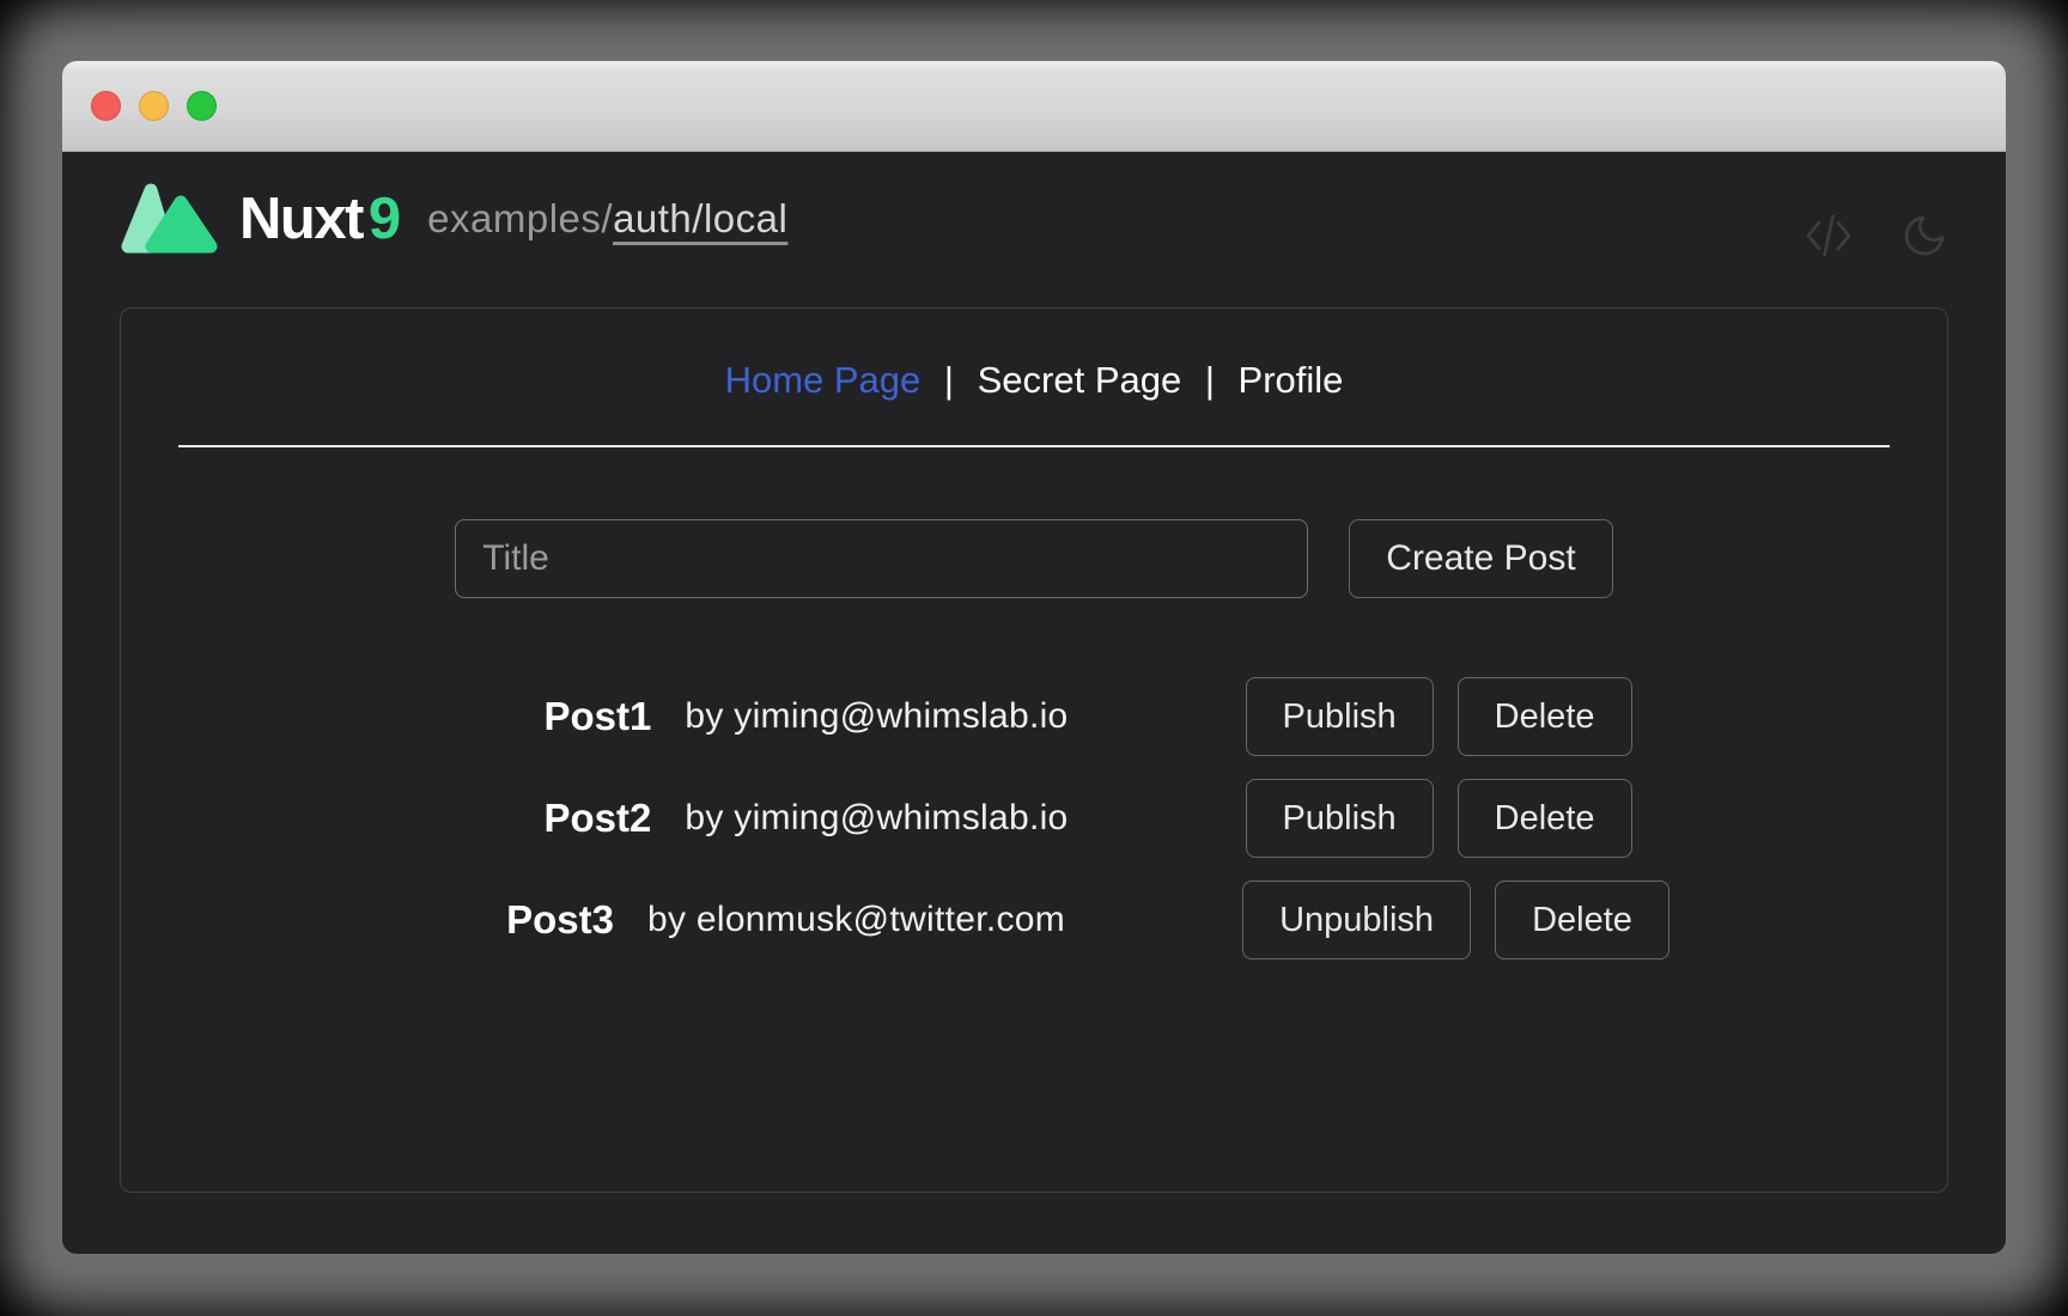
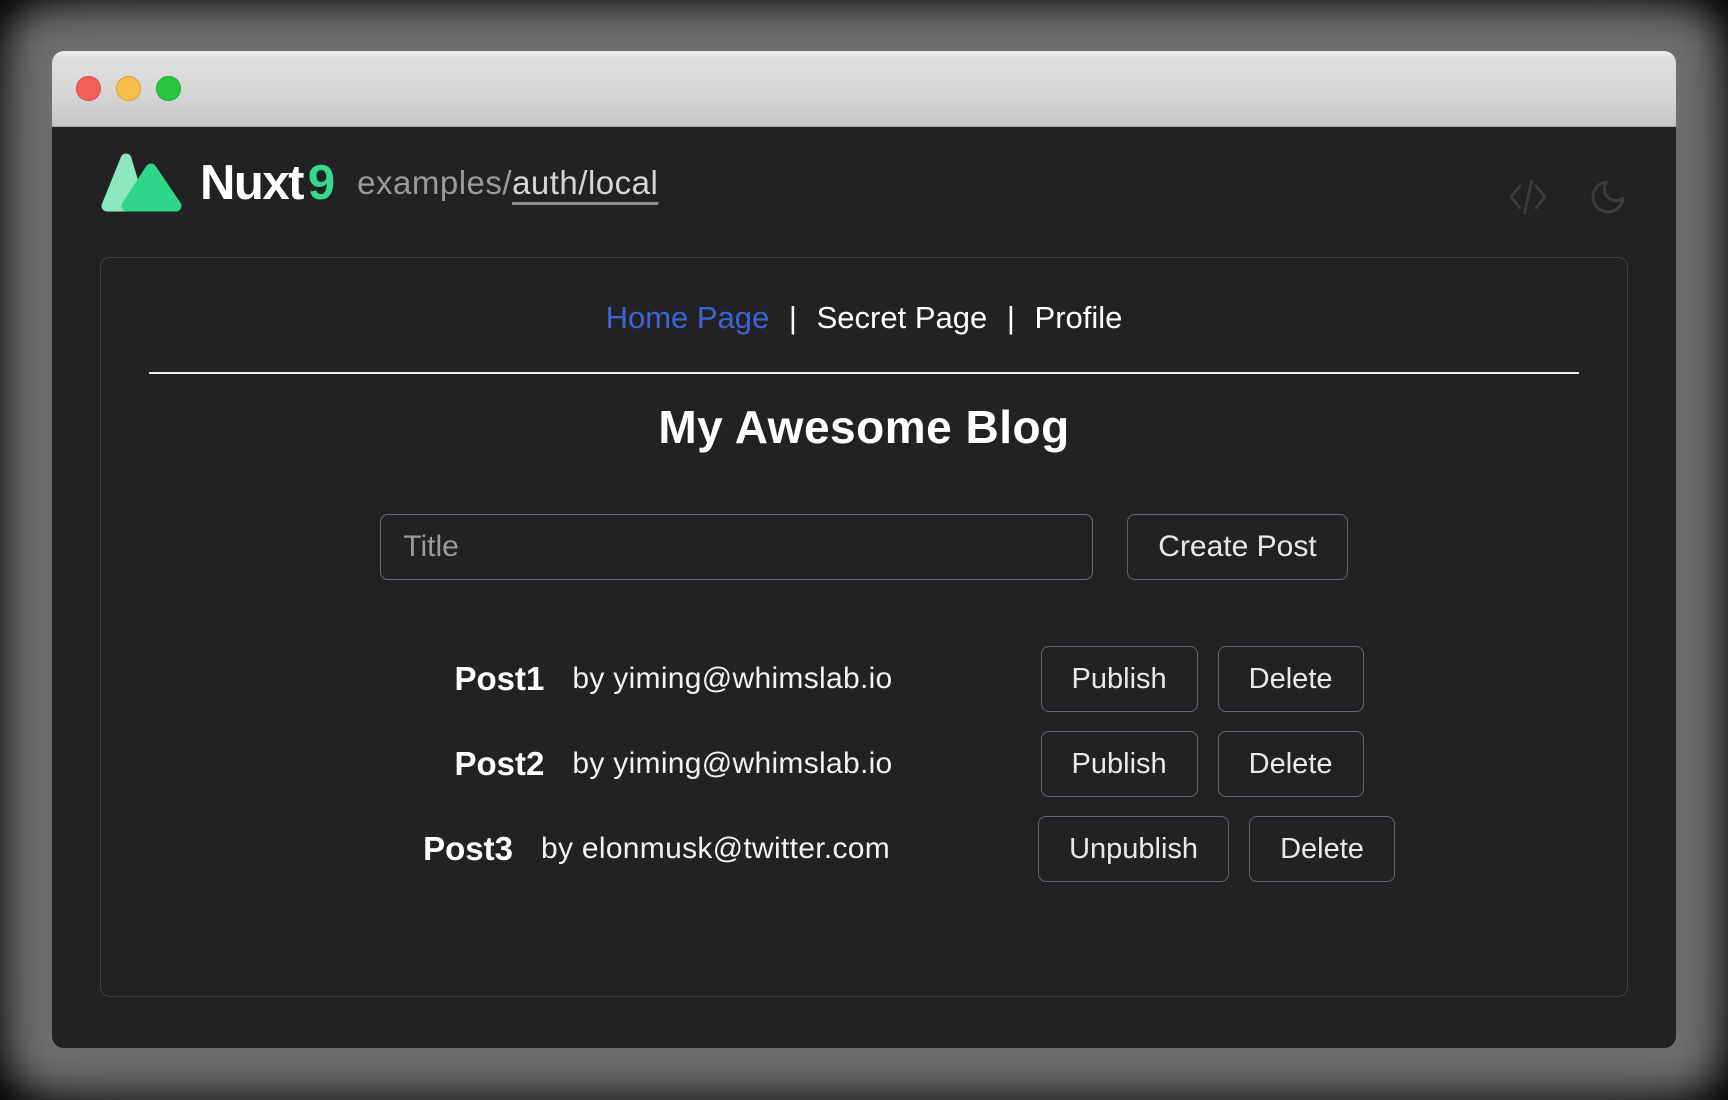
  Nuxt
  9
  examples/auth/local
  Home Page | Secret Page | Profile
+ My Awesome Blog
  Title
  Create Post
  Post1
  by yiming@whimslab.io
  Publish
  Delete
  Post2
  by yiming@whimslab.io
  Publish
  Delete
  Post3
  by elonmusk@twitter.com
  Unpublish
  Delete
